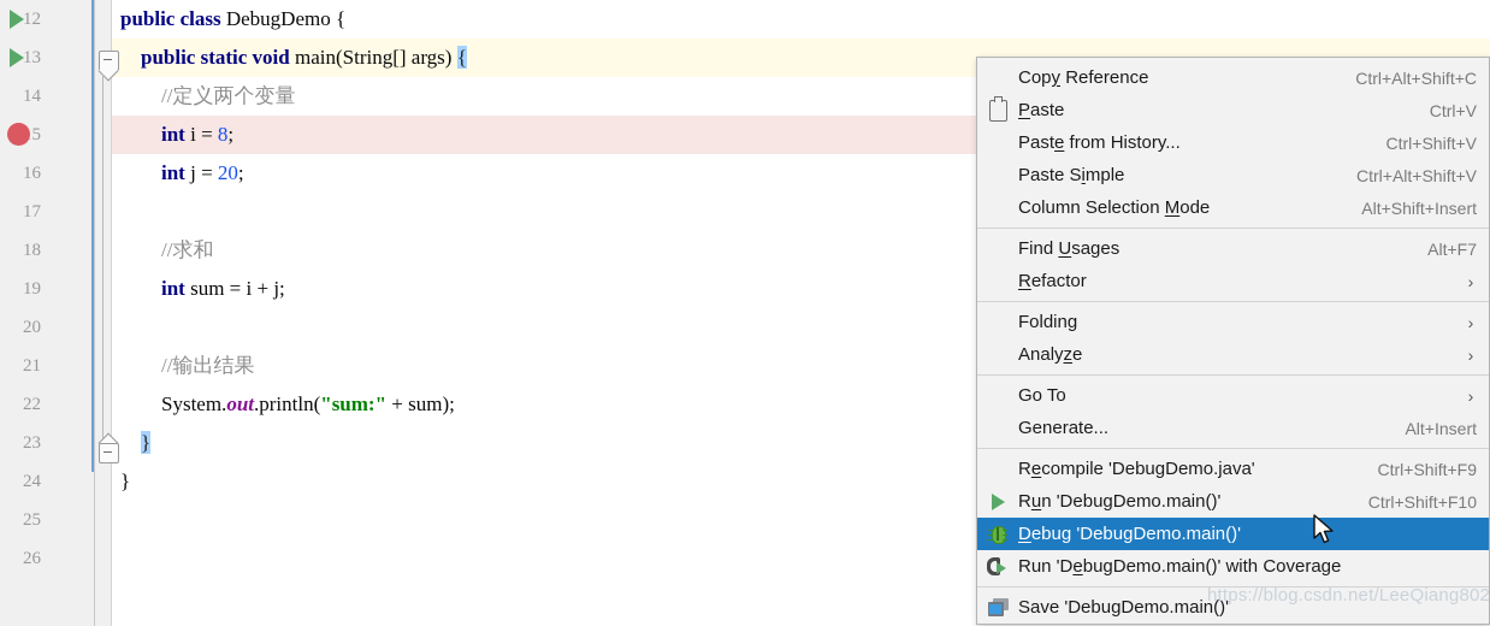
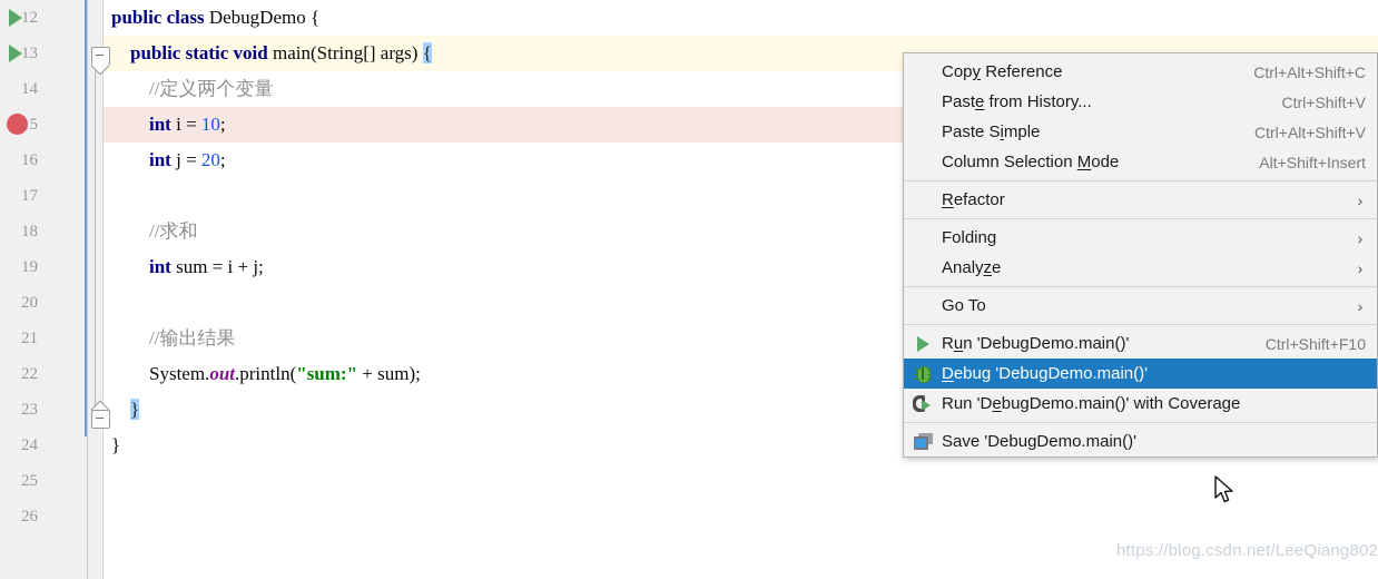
  12
  13
  14
  16
  17
  18
  19
  20
  21
  22
  23
  24
  25
  26
  public class DebugDemo {
  public static void main(String[] args) {
  //定义两个变量
- int i = 8;
+ int i = 10;
  int j = 20;
  //求和
  int sum = i + j;
  //输出结果
  System.out.println("sum:" + sum);
  }
  }
  Copy Reference
  Ctrl+Alt+Shift+C
- Paste
- Ctrl+V
  Paste from History...
  Ctrl+Shift+V
  Paste Simple
  Ctrl+Alt+Shift+V
  Column Selection Mode
  Alt+Shift+Insert
- Find Usages
- Alt+F7
  Refactor
  ›
  Folding
  ›
  Analyze
  ›
  Go To
  ›
- Generate...
- Alt+Insert
- Recompile 'DebugDemo.java'
- Ctrl+Shift+F9
  Run 'DebugDemo.main()'
  Ctrl+Shift+F10
  Debug 'DebugDemo.main()'
  Run 'DebugDemo.main()' with Coverage
  Save 'DebugDemo.main()'
  https://blog.csdn.net/LeeQiang802
